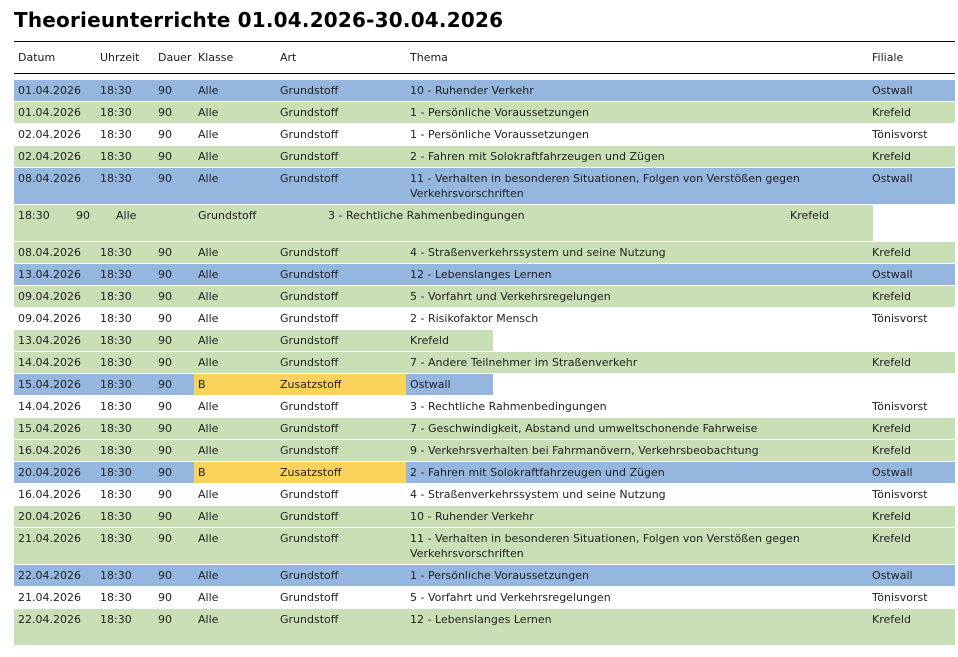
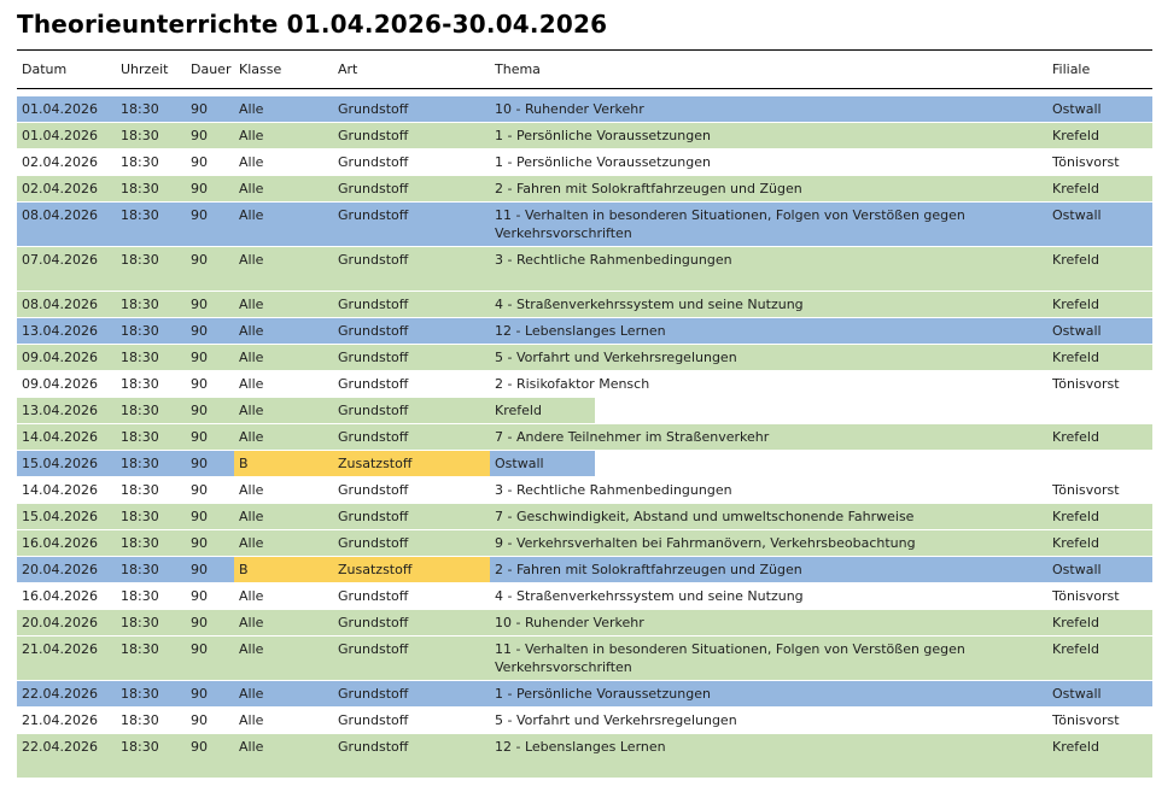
  Theorieunterrichte 01.04.2026-30.04.2026
  Datum
  Uhrzeit
  Dauer
  Klasse
  Art
  Thema
  Filiale
  01.04.2026
  18:30
  90
  Alle
  Grundstoff
  10 - Ruhender Verkehr
  Ostwall
  01.04.2026
  18:30
  90
  Alle
  Grundstoff
  1 - Persönliche Voraussetzungen
  Krefeld
  02.04.2026
  18:30
  90
  Alle
  Grundstoff
  1 - Persönliche Voraussetzungen
  Tönisvorst
  02.04.2026
  18:30
  90
  Alle
  Grundstoff
  2 - Fahren mit Solokraftfahrzeugen und Zügen
  Krefeld
  08.04.2026
  18:30
  90
  Alle
  Grundstoff
  11 - Verhalten in besonderen Situationen, Folgen von Verstößen gegen Verkehrsvorschriften
  Ostwall
+ 07.04.2026
  18:30
  90
  Alle
  Grundstoff
  3 - Rechtliche Rahmenbedingungen
  Krefeld
  08.04.2026
  18:30
  90
  Alle
  Grundstoff
  4 - Straßenverkehrssystem und seine Nutzung
  Krefeld
  13.04.2026
  18:30
  90
  Alle
  Grundstoff
  12 - Lebenslanges Lernen
  Ostwall
  09.04.2026
  18:30
  90
  Alle
  Grundstoff
  5 - Vorfahrt und Verkehrsregelungen
  Krefeld
  09.04.2026
  18:30
  90
  Alle
  Grundstoff
  2 - Risikofaktor Mensch
  Tönisvorst
  13.04.2026
  18:30
  90
  Alle
  Grundstoff
  Krefeld
  14.04.2026
  18:30
  90
  Alle
  Grundstoff
  7 - Andere Teilnehmer im Straßenverkehr
  Krefeld
  15.04.2026
  18:30
  90
  B
  Zusatzstoff
  Ostwall
  14.04.2026
  18:30
  90
  Alle
  Grundstoff
  3 - Rechtliche Rahmenbedingungen
  Tönisvorst
  15.04.2026
  18:30
  90
  Alle
  Grundstoff
  7 - Geschwindigkeit, Abstand und umweltschonende Fahrweise
  Krefeld
  16.04.2026
  18:30
  90
  Alle
  Grundstoff
  9 - Verkehrsverhalten bei Fahrmanövern, Verkehrsbeobachtung
  Krefeld
  20.04.2026
  18:30
  90
  B
  Zusatzstoff
  2 - Fahren mit Solokraftfahrzeugen und Zügen
  Ostwall
  16.04.2026
  18:30
  90
  Alle
  Grundstoff
  4 - Straßenverkehrssystem und seine Nutzung
  Tönisvorst
  20.04.2026
  18:30
  90
  Alle
  Grundstoff
  10 - Ruhender Verkehr
  Krefeld
  21.04.2026
  18:30
  90
  Alle
  Grundstoff
  11 - Verhalten in besonderen Situationen, Folgen von Verstößen gegen Verkehrsvorschriften
  Krefeld
  22.04.2026
  18:30
  90
  Alle
  Grundstoff
  1 - Persönliche Voraussetzungen
  Ostwall
  21.04.2026
  18:30
  90
  Alle
  Grundstoff
  5 - Vorfahrt und Verkehrsregelungen
  Tönisvorst
  22.04.2026
  18:30
  90
  Alle
  Grundstoff
  12 - Lebenslanges Lernen
  Krefeld
